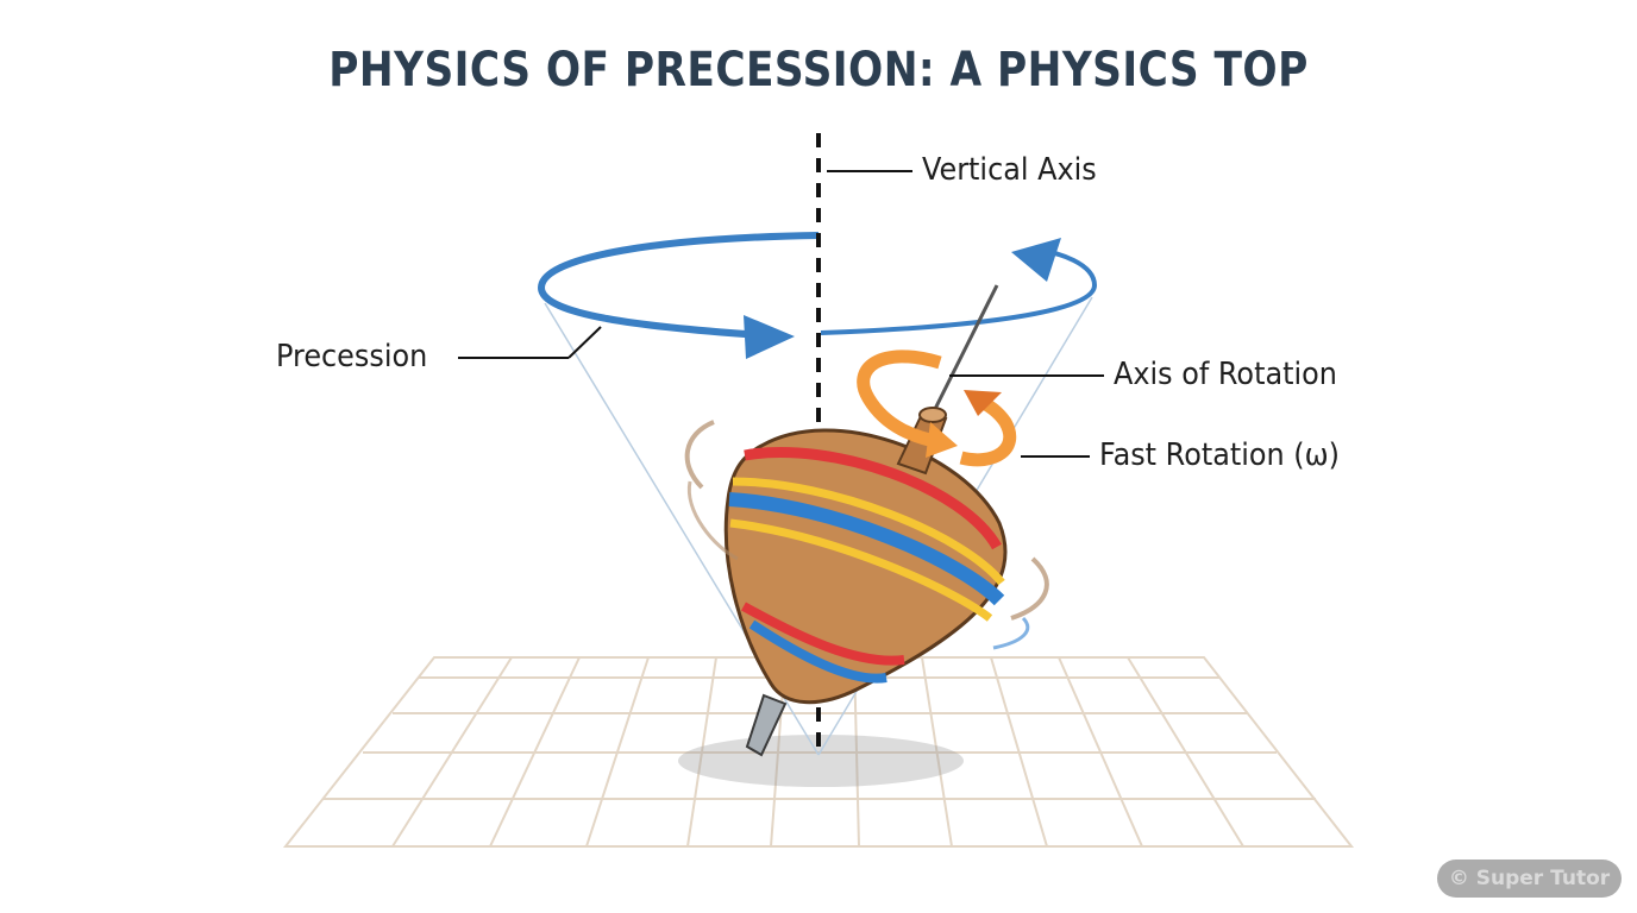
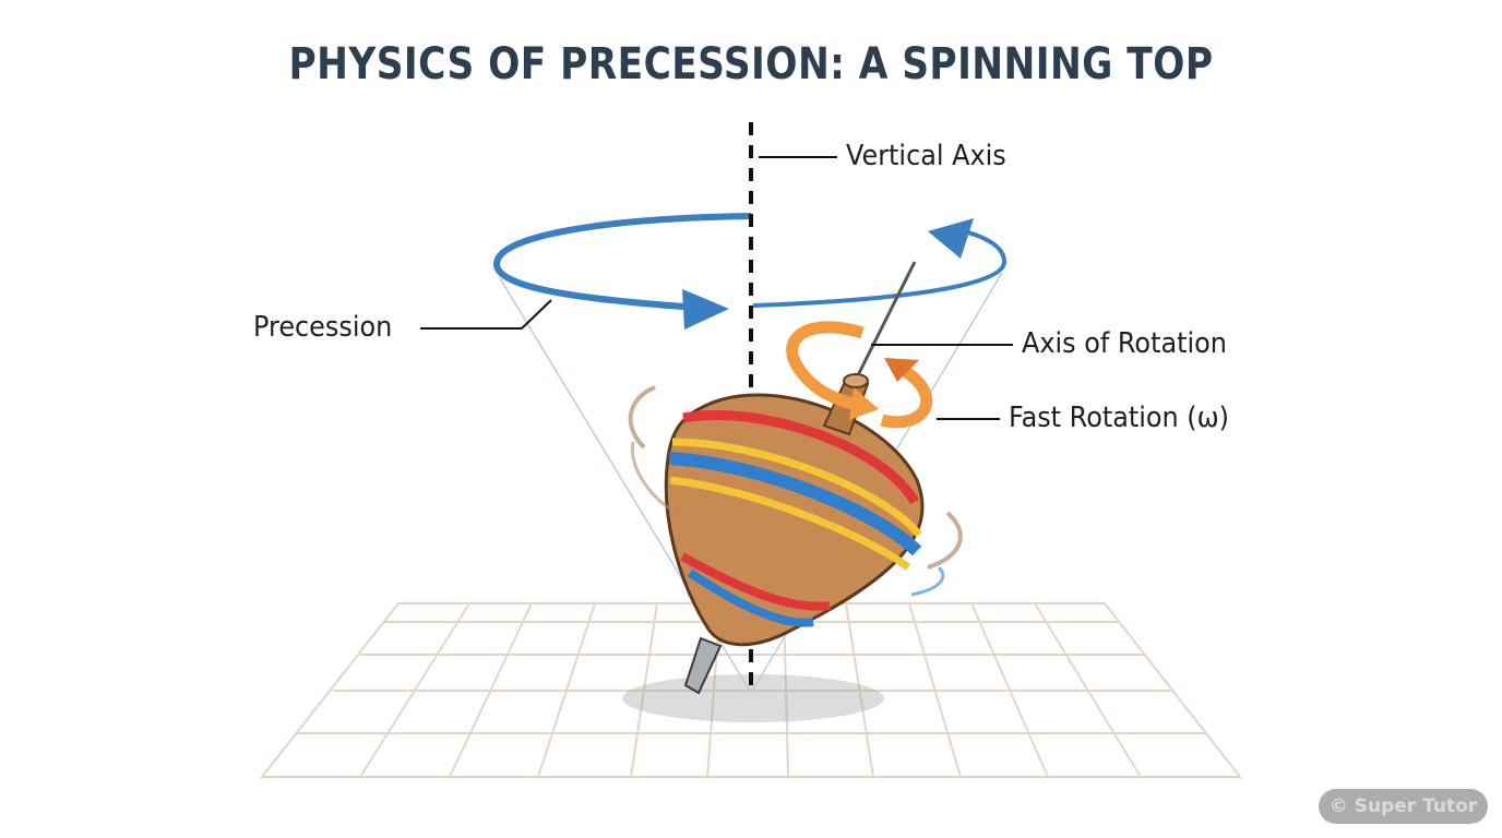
- PHYSICS OF PRECESSION: A PHYSICS TOP
+ PHYSICS OF PRECESSION: A SPINNING TOP
  Vertical Axis
  Precession
  Axis of Rotation
  Fast Rotation (ω)
  © Super Tutor
